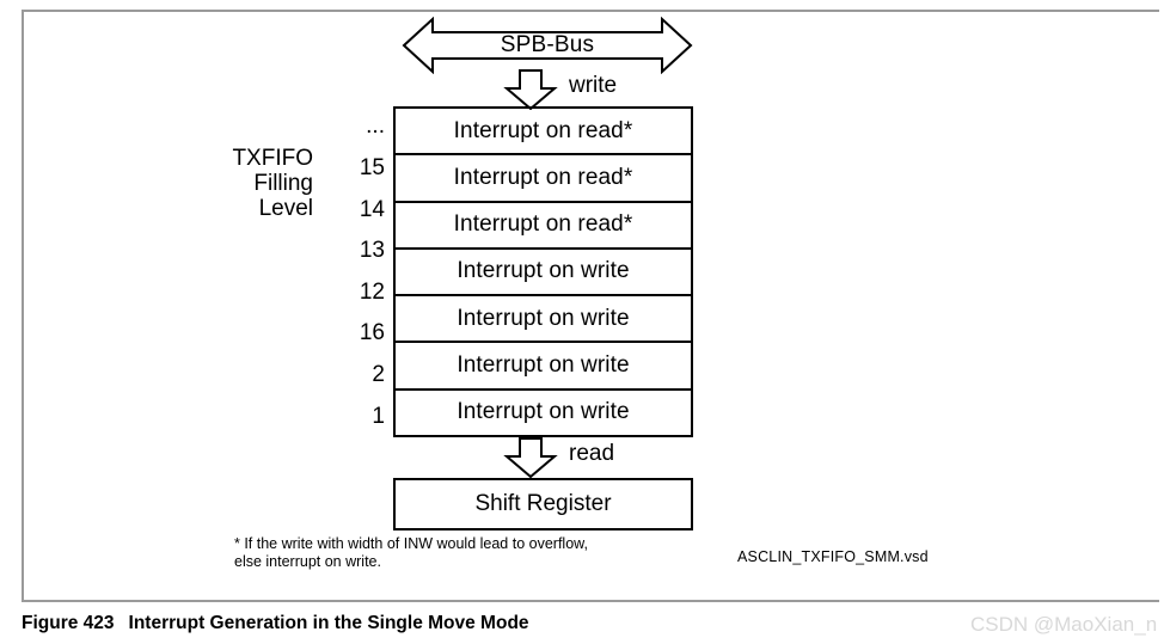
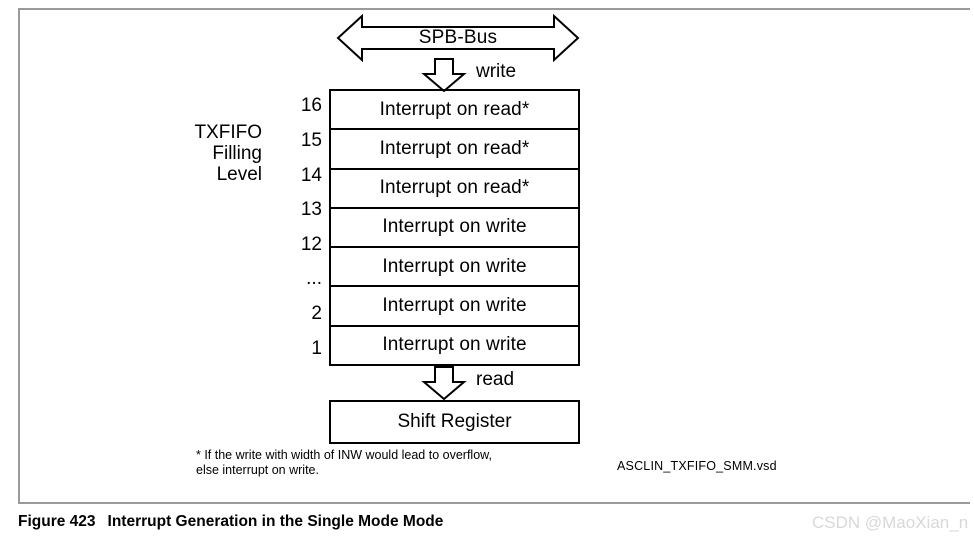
  SPB-Bus
  write
  TXFIFO
  Filling
  Level
- ...
+ 16
  15
  14
  13
  12
- 16
+ ...
  2
  1
  Interrupt on read*
  Interrupt on read*
  Interrupt on read*
  Interrupt on write
  Interrupt on write
  Interrupt on write
  Interrupt on write
  read
  Shift Register
  * If the write with width of INW would lead to overflow,
  else interrupt on write.
  ASCLIN_TXFIFO_SMM.vsd
- Figure 423 Interrupt Generation in the Single Move Mode
+ Figure 423 Interrupt Generation in the Single Mode Mode
  CSDN @MaoXian_n
